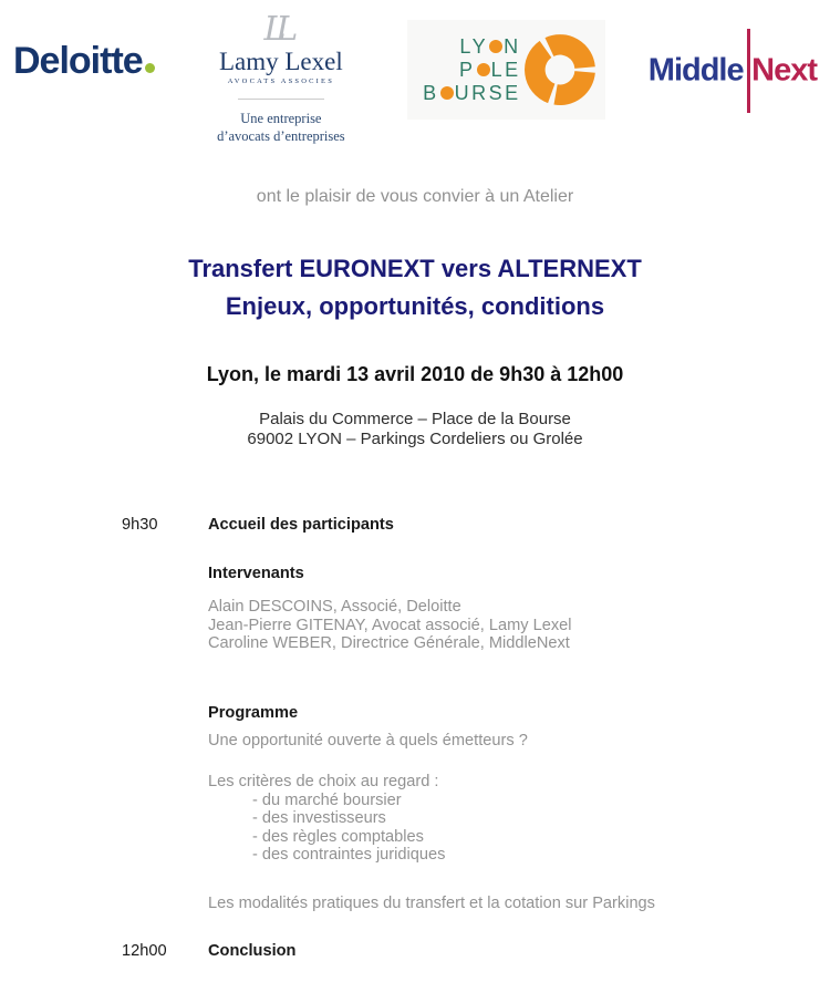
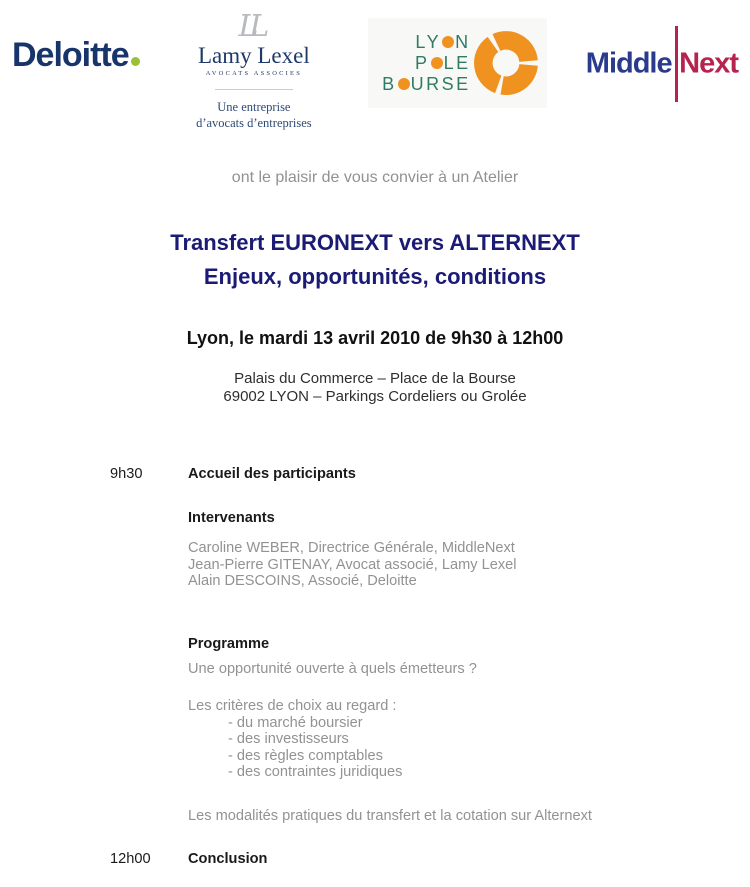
  Deloitte
  LL
  Lamy Lexel
  Une entreprise
  d’avocats d’entreprises
  LY N
  P LE
  B URSE
  Middle Next
  ont le plaisir de vous convier à un Atelier
  Transfert EURONEXT vers ALTERNEXT
  Enjeux, opportunités, conditions
  Lyon, le mardi 13 avril 2010 de 9h30 à 12h00
  Palais du Commerce – Place de la Bourse
  69002 LYON – Parkings Cordeliers ou Grolée
  9h30
  Accueil des participants
  Intervenants
- Alain DESCOINS, Associé, Deloitte
+ Caroline WEBER, Directrice Générale, MiddleNext
  Jean-Pierre GITENAY, Avocat associé, Lamy Lexel
- Caroline WEBER, Directrice Générale, MiddleNext
+ Alain DESCOINS, Associé, Deloitte
  Programme
  Une opportunité ouverte à quels émetteurs ?
  Les critères de choix au regard :
  - du marché boursier
  - des investisseurs
  - des règles comptables
  - des contraintes juridiques
- Les modalités pratiques du transfert et la cotation sur Parkings
+ Les modalités pratiques du transfert et la cotation sur Alternext
  12h00
  Conclusion
